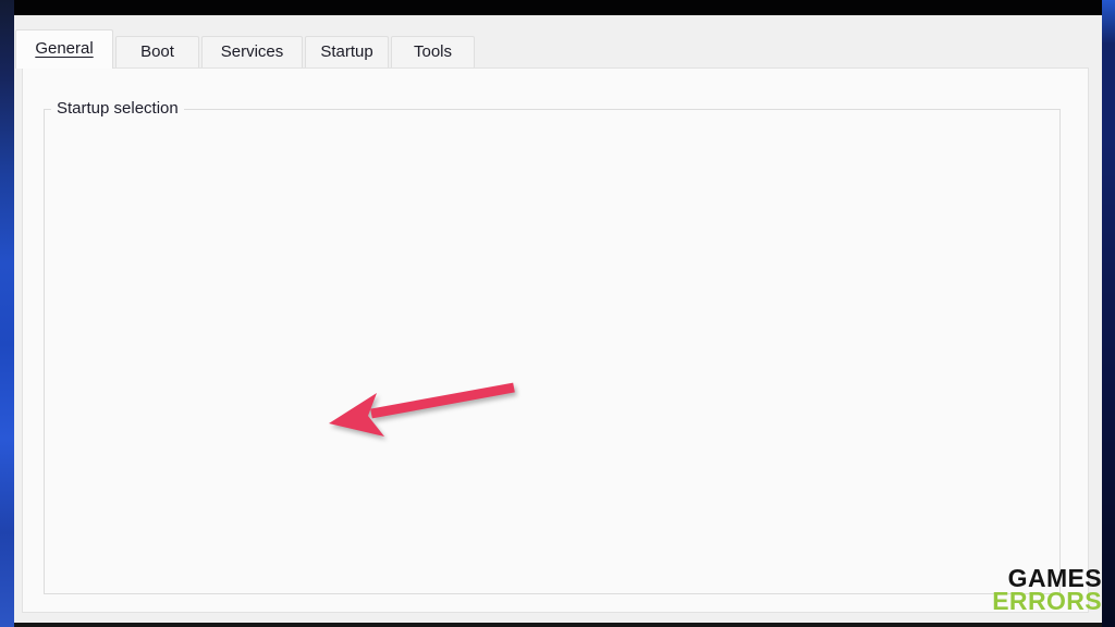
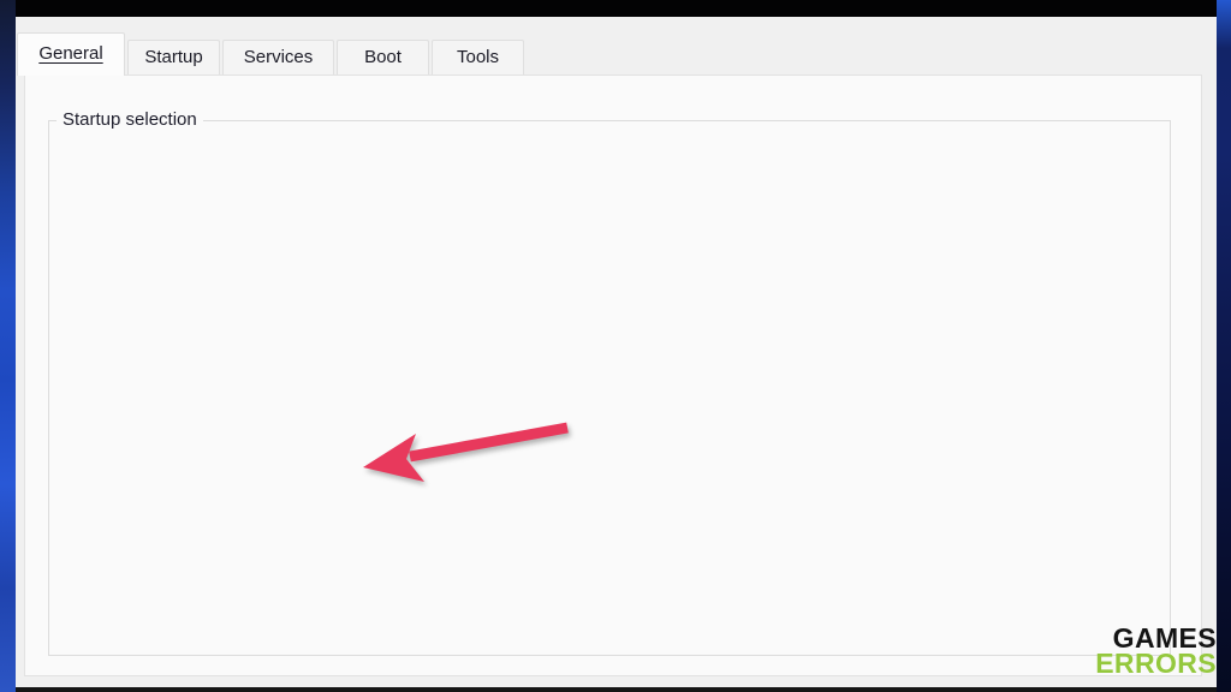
  General
- Boot
+ Startup
  Services
- Startup
+ Boot
  Tools
  Startup selection
  GAMES
  ERRORS
